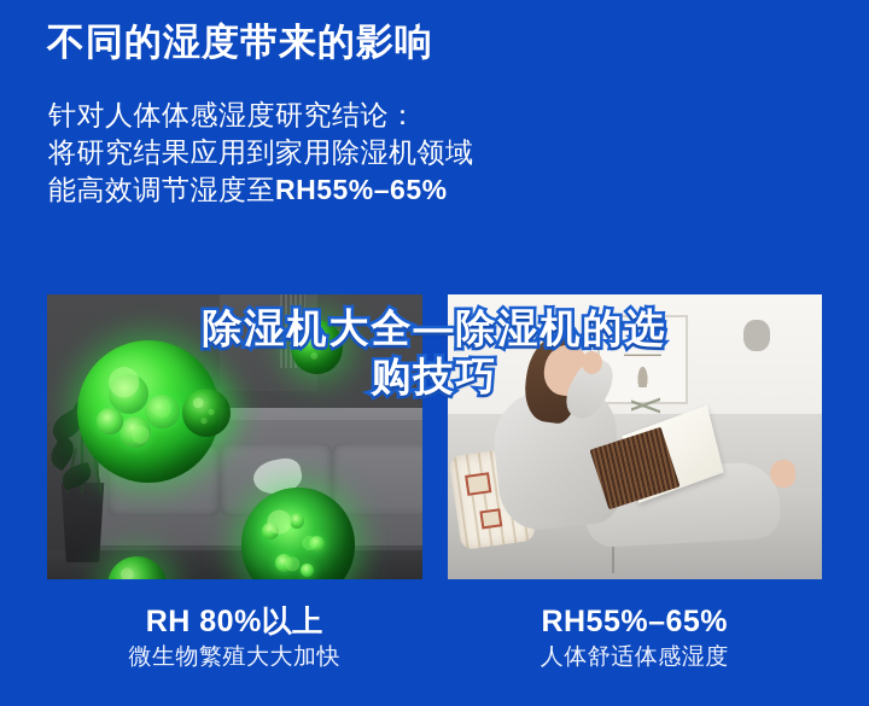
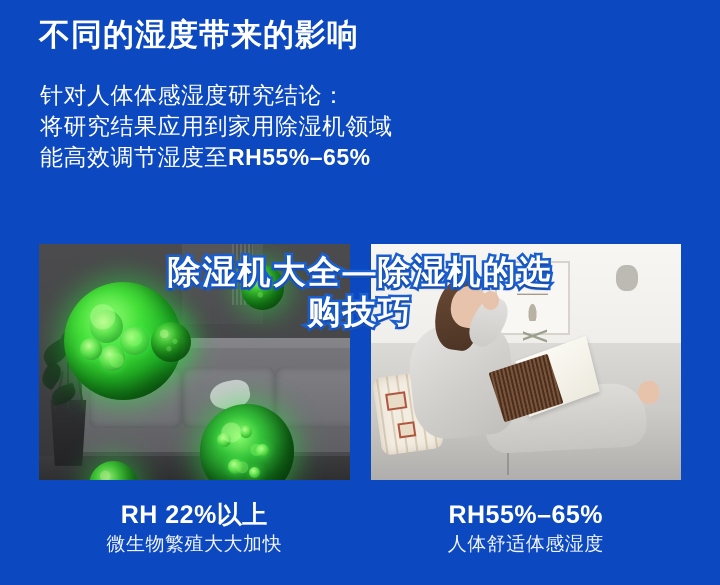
  不同的湿度带来的影响
  针对人体体感湿度研究结论：
  将研究结果应用到家用除湿机领域
  能高效调节湿度至RH55%–65%
  除湿机大全—除湿机的选
  购技巧
- RH 80%以上
+ RH 22%以上
  微生物繁殖大大加快
  RH55%–65%
  人体舒适体感湿度
